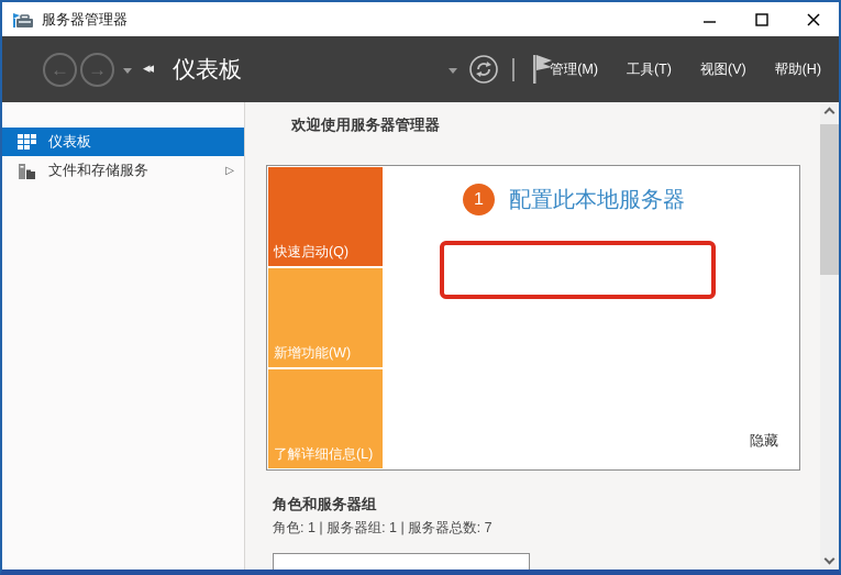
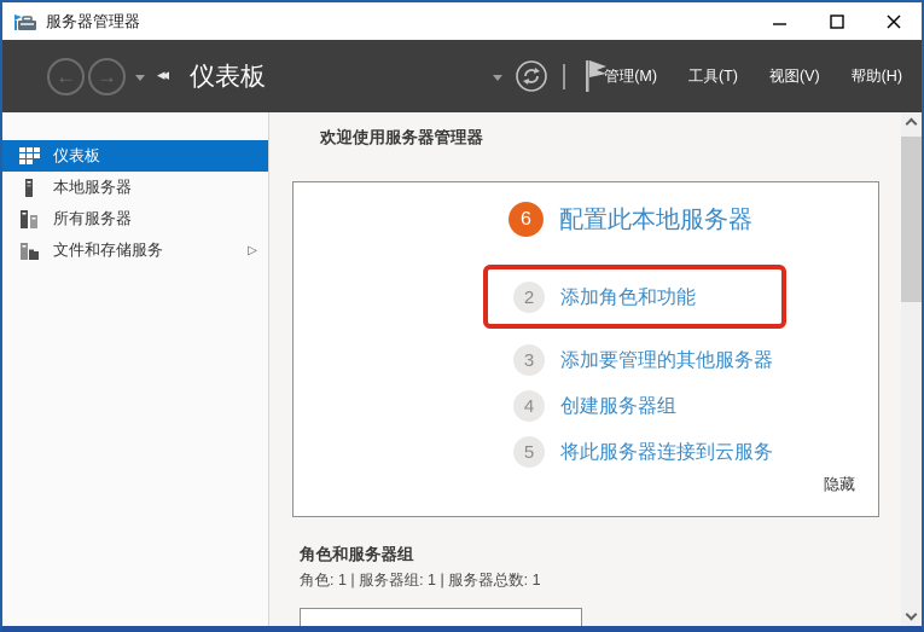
  服务器管理器
  ←
  →
  ◂◂
  仪表板
  管理(M)
  工具(T)
  视图(V)
  帮助(H)
  仪表板
+ 本地服务器
+ 所有服务器
  文件和存储服务
  ▷
  欢迎使用服务器管理器
- 快速启动(Q)
- 新增功能(W)
- 了解详细信息(L)
- 1
+ 6
  配置此本地服务器
+ 2
+ 添加角色和功能
+ 3
+ 添加要管理的其他服务器
+ 4
+ 创建服务器组
+ 5
+ 将此服务器连接到云服务
  隐藏
  角色和服务器组
- 角色: 1 | 服务器组: 1 | 服务器总数: 7
+ 角色: 1 | 服务器组: 1 | 服务器总数: 1
